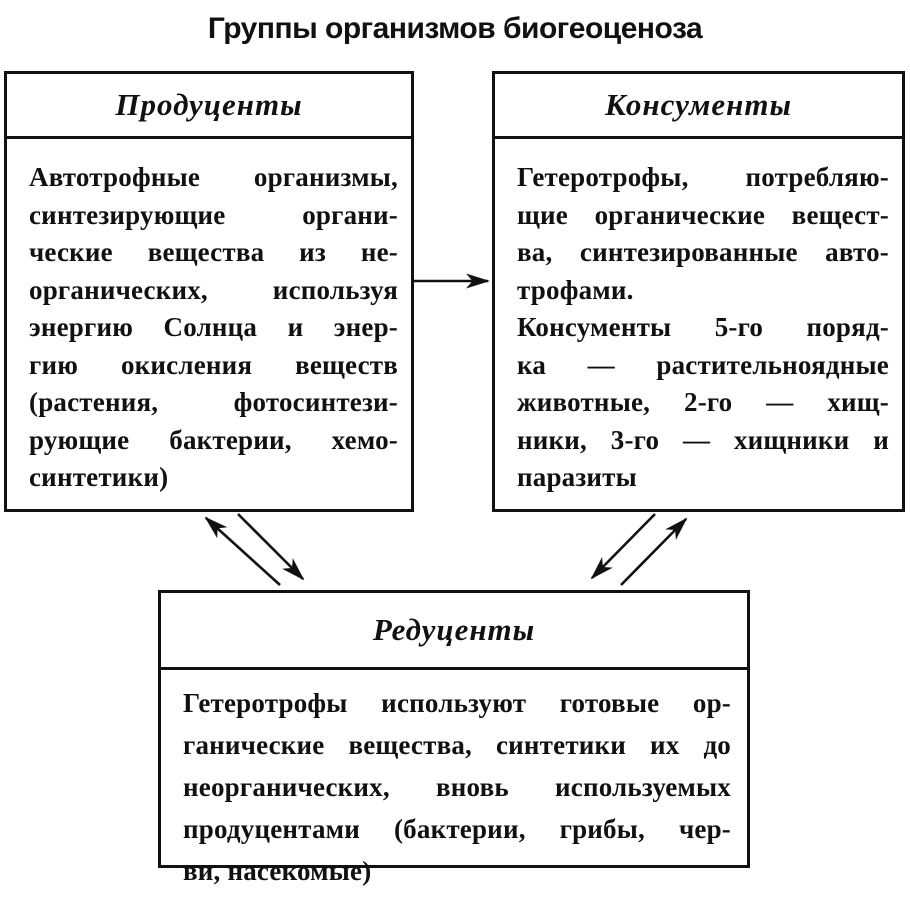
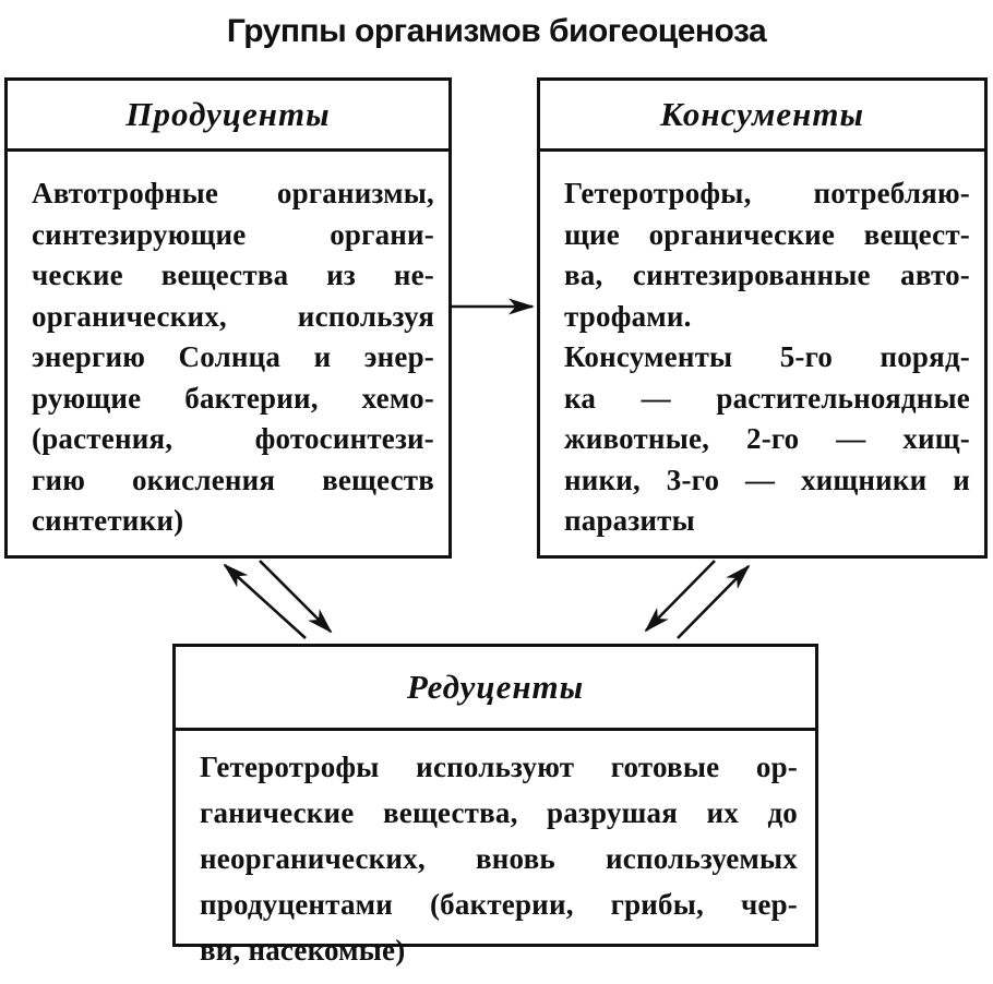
  Группы организмов биогеоценоза
  Продуценты
  Автотрофные организмы,
  синтезирующие органи-
  ческие вещества из не-
  органических, используя
  энергию Солнца и энер-
- гию окисления веществ
+ рующие бактерии, хемо-
  (растения, фотосинтези-
- рующие бактерии, хемо-
+ гию окисления веществ
  синтетики)
  Консументы
  Гетеротрофы, потребляю-
  щие органические вещест-
  ва, синтезированные авто-
  трофами.
  Консументы 5-го поряд-
  ка — растительноядные
  животные, 2-го — хищ-
  ники, 3-го — хищники и
  паразиты
  Редуценты
  Гетеротрофы используют готовые ор-
- ганические вещества, синтетики их до
+ ганические вещества, разрушая их до
  неорганических, вновь используемых
  продуцентами (бактерии, грибы, чер-
  ви, насекомые)
